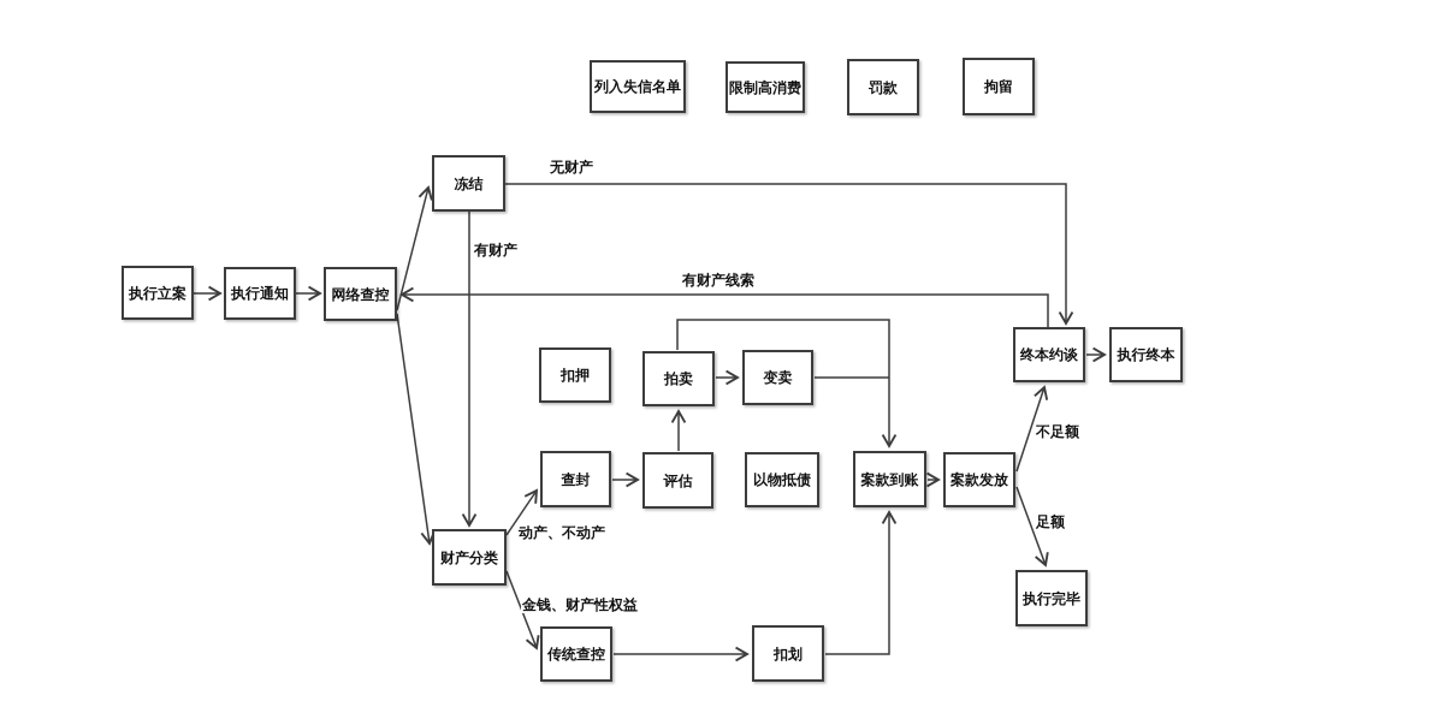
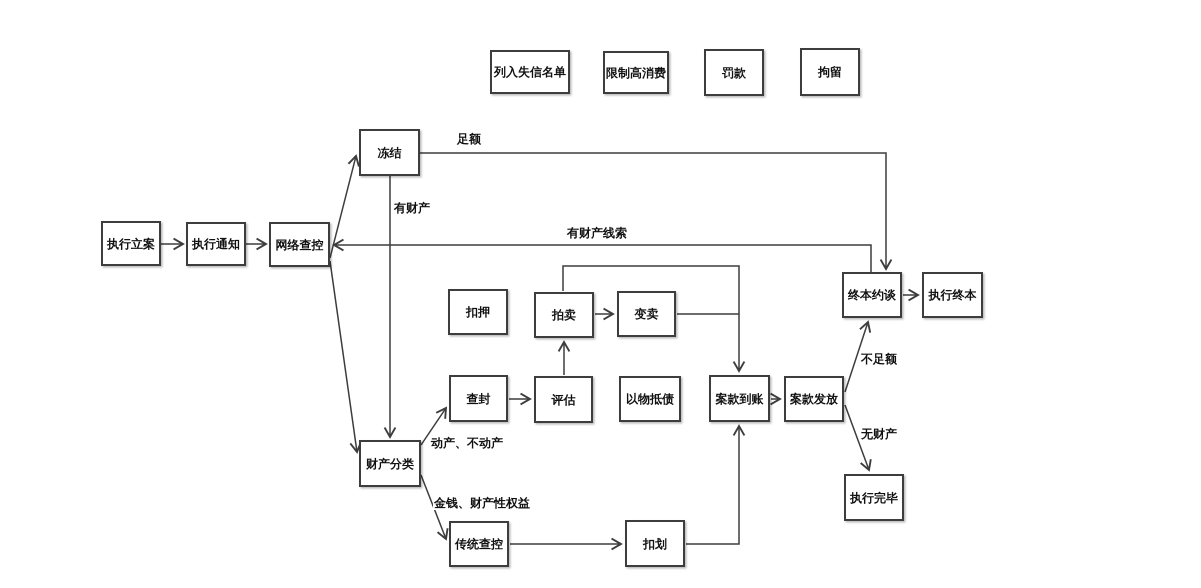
  列入失信名单
  限制高消费
  罚款
  拘留
  执行立案
  执行通知
  网络查控
  冻结
  扣押
  拍卖
  变卖
  查封
  评估
  以物抵债
  案款到账
  案款发放
  终本约谈
  执行终本
  执行完毕
  财产分类
  传统查控
  扣划
- 无财产
+ 足额
  有财产
  有财产线索
  动产、不动产
  金钱、财产性权益
  不足额
- 足额
+ 无财产
